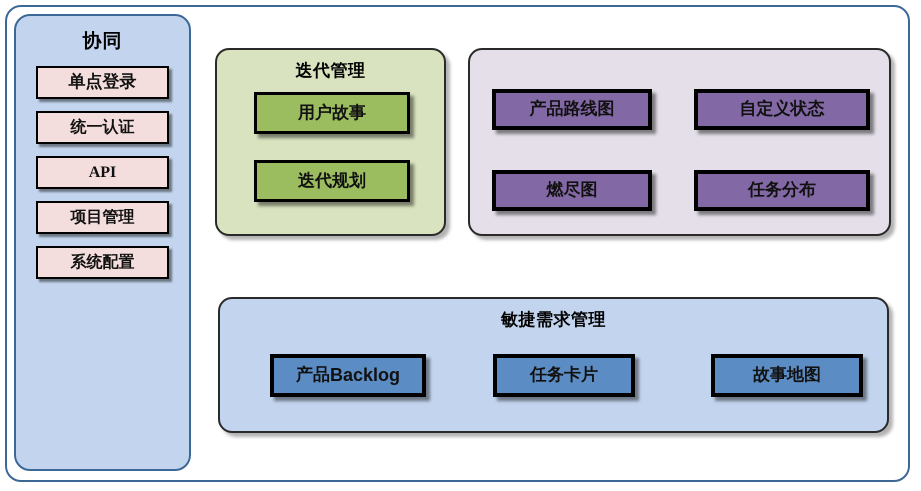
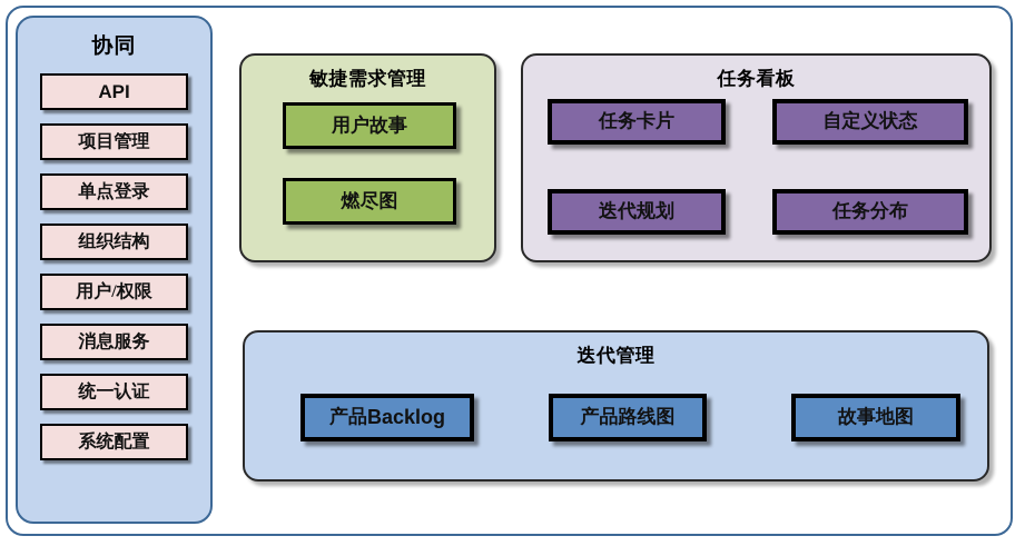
  协同
- 单点登录
+ API
- 统一认证
+ 项目管理
- API
+ 单点登录
+ 组织结构
+ 用户/权限
+ 消息服务
- 项目管理
+ 统一认证
  系统配置
- 迭代管理
+ 敏捷需求管理
  用户故事
- 迭代规划
+ 燃尽图
+ 任务看板
- 产品路线图
+ 任务卡片
  自定义状态
- 燃尽图
+ 迭代规划
  任务分布
- 敏捷需求管理
+ 迭代管理
  产品
  Backlog
- 任务卡片
+ 产品路线图
  故事地图
